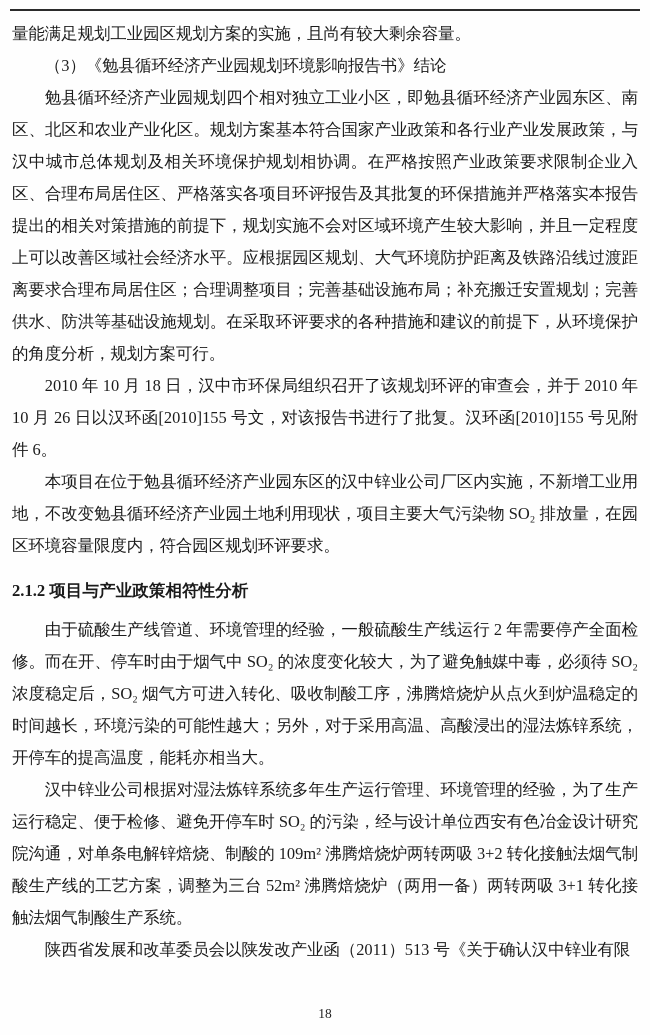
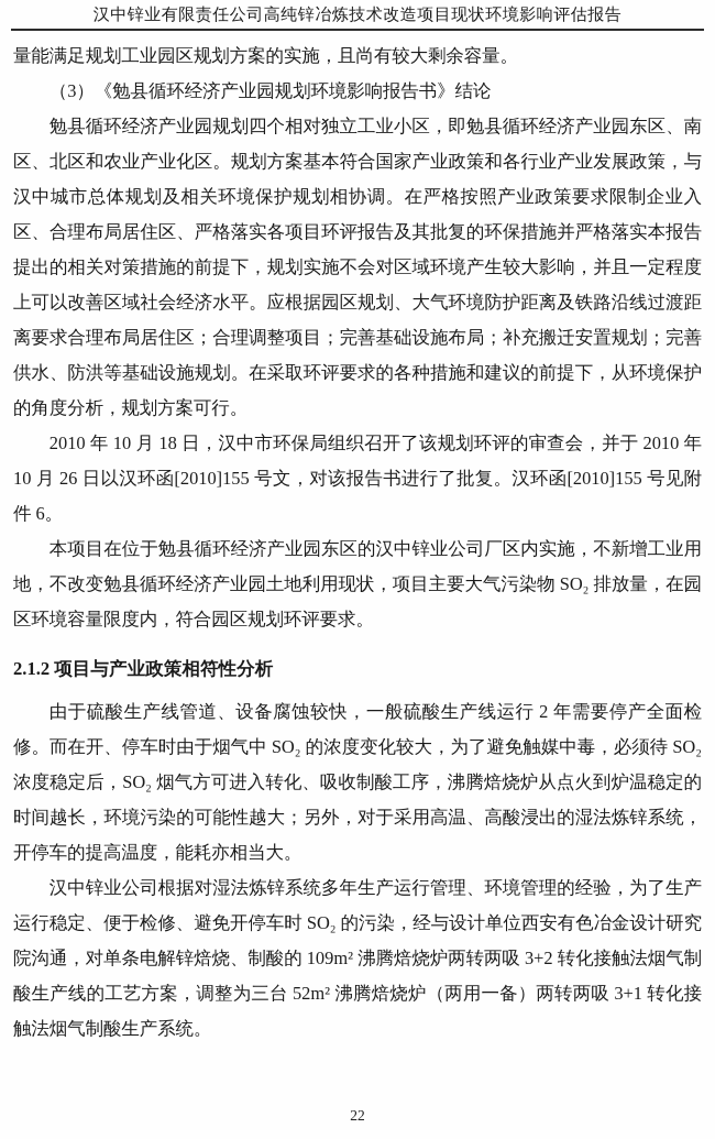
+ 汉中锌业有限责任公司高纯锌冶炼技术改造项目现状环境影响评估报告
  量能满足规划工业园区规划方案的实施，且尚有较大剩余容量。
  （3）《勉县循环经济产业园规划环境影响报告书》结论
  勉县循环经济产业园规划四个相对独立工业小区，即勉县循环经济产业园东区、南区、北区和农业产业化区。规划方案基本符合国家产业政策和各行业产业发展政策，与汉中城市总体规划及相关环境保护规划相协调。在严格按照产业政策要求限制企业入区、合理布局居住区、严格落实各项目环评报告及其批复的环保措施并严格落实本报告提出的相关对策措施的前提下，规划实施不会对区域环境产生较大影响，并且一定程度上可以改善区域社会经济水平。应根据园区规划、大气环境防护距离及铁路沿线过渡距离要求合理布局居住区；合理调整项目；完善基础设施布局；补充搬迁安置规划；完善供水、防洪等基础设施规划。在采取环评要求的各种措施和建议的前提下，从环境保护的角度分析，规划方案可行。
  2010 年 10 月 18 日，汉中市环保局组织召开了该规划环评的审查会，并于 2010 年 10 月 26 日以汉环函[2010]155 号文，对该报告书进行了批复。汉环函[2010]155 号见附件 6。
  本项目在位于勉县循环经济产业园东区的汉中锌业公司厂区内实施，不新增工业用地，不改变勉县循环经济产业园土地利用现状，项目主要大气污染物 SO₂ 排放量，在园区环境容量限度内，符合园区规划环评要求。
  2.1.2 项目与产业政策相符性分析
- 由于硫酸生产线管道、环境管理的经验，一般硫酸生产线运行 2 年需要停产全面检修。而在开、停车时由于烟气中 SO₂ 的浓度变化较大，为了避免触媒中毒，必须待 SO₂ 浓度稳定后，SO₂ 烟气方可进入转化、吸收制酸工序，沸腾焙烧炉从点火到炉温稳定的时间越长，环境污染的可能性越大；另外，对于采用高温、高酸浸出的湿法炼锌系统，开停车的提高温度，能耗亦相当大。
+ 由于硫酸生产线管道、设备腐蚀较快，一般硫酸生产线运行 2 年需要停产全面检修。而在开、停车时由于烟气中 SO₂ 的浓度变化较大，为了避免触媒中毒，必须待 SO₂ 浓度稳定后，SO₂ 烟气方可进入转化、吸收制酸工序，沸腾焙烧炉从点火到炉温稳定的时间越长，环境污染的可能性越大；另外，对于采用高温、高酸浸出的湿法炼锌系统，开停车的提高温度，能耗亦相当大。
  汉中锌业公司根据对湿法炼锌系统多年生产运行管理、环境管理的经验，为了生产运行稳定、便于检修、避免开停车时 SO₂ 的污染，经与设计单位西安有色冶金设计研究院沟通，对单条电解锌焙烧、制酸的 109m² 沸腾焙烧炉两转两吸 3+2 转化接触法烟气制酸生产线的工艺方案，调整为三台 52m² 沸腾焙烧炉（两用一备）两转两吸 3+1 转化接触法烟气制酸生产系统。
- 陕西省发展和改革委员会以陕发改产业函（2011）513 号《关于确认汉中锌业有限
- 18
+ 22
